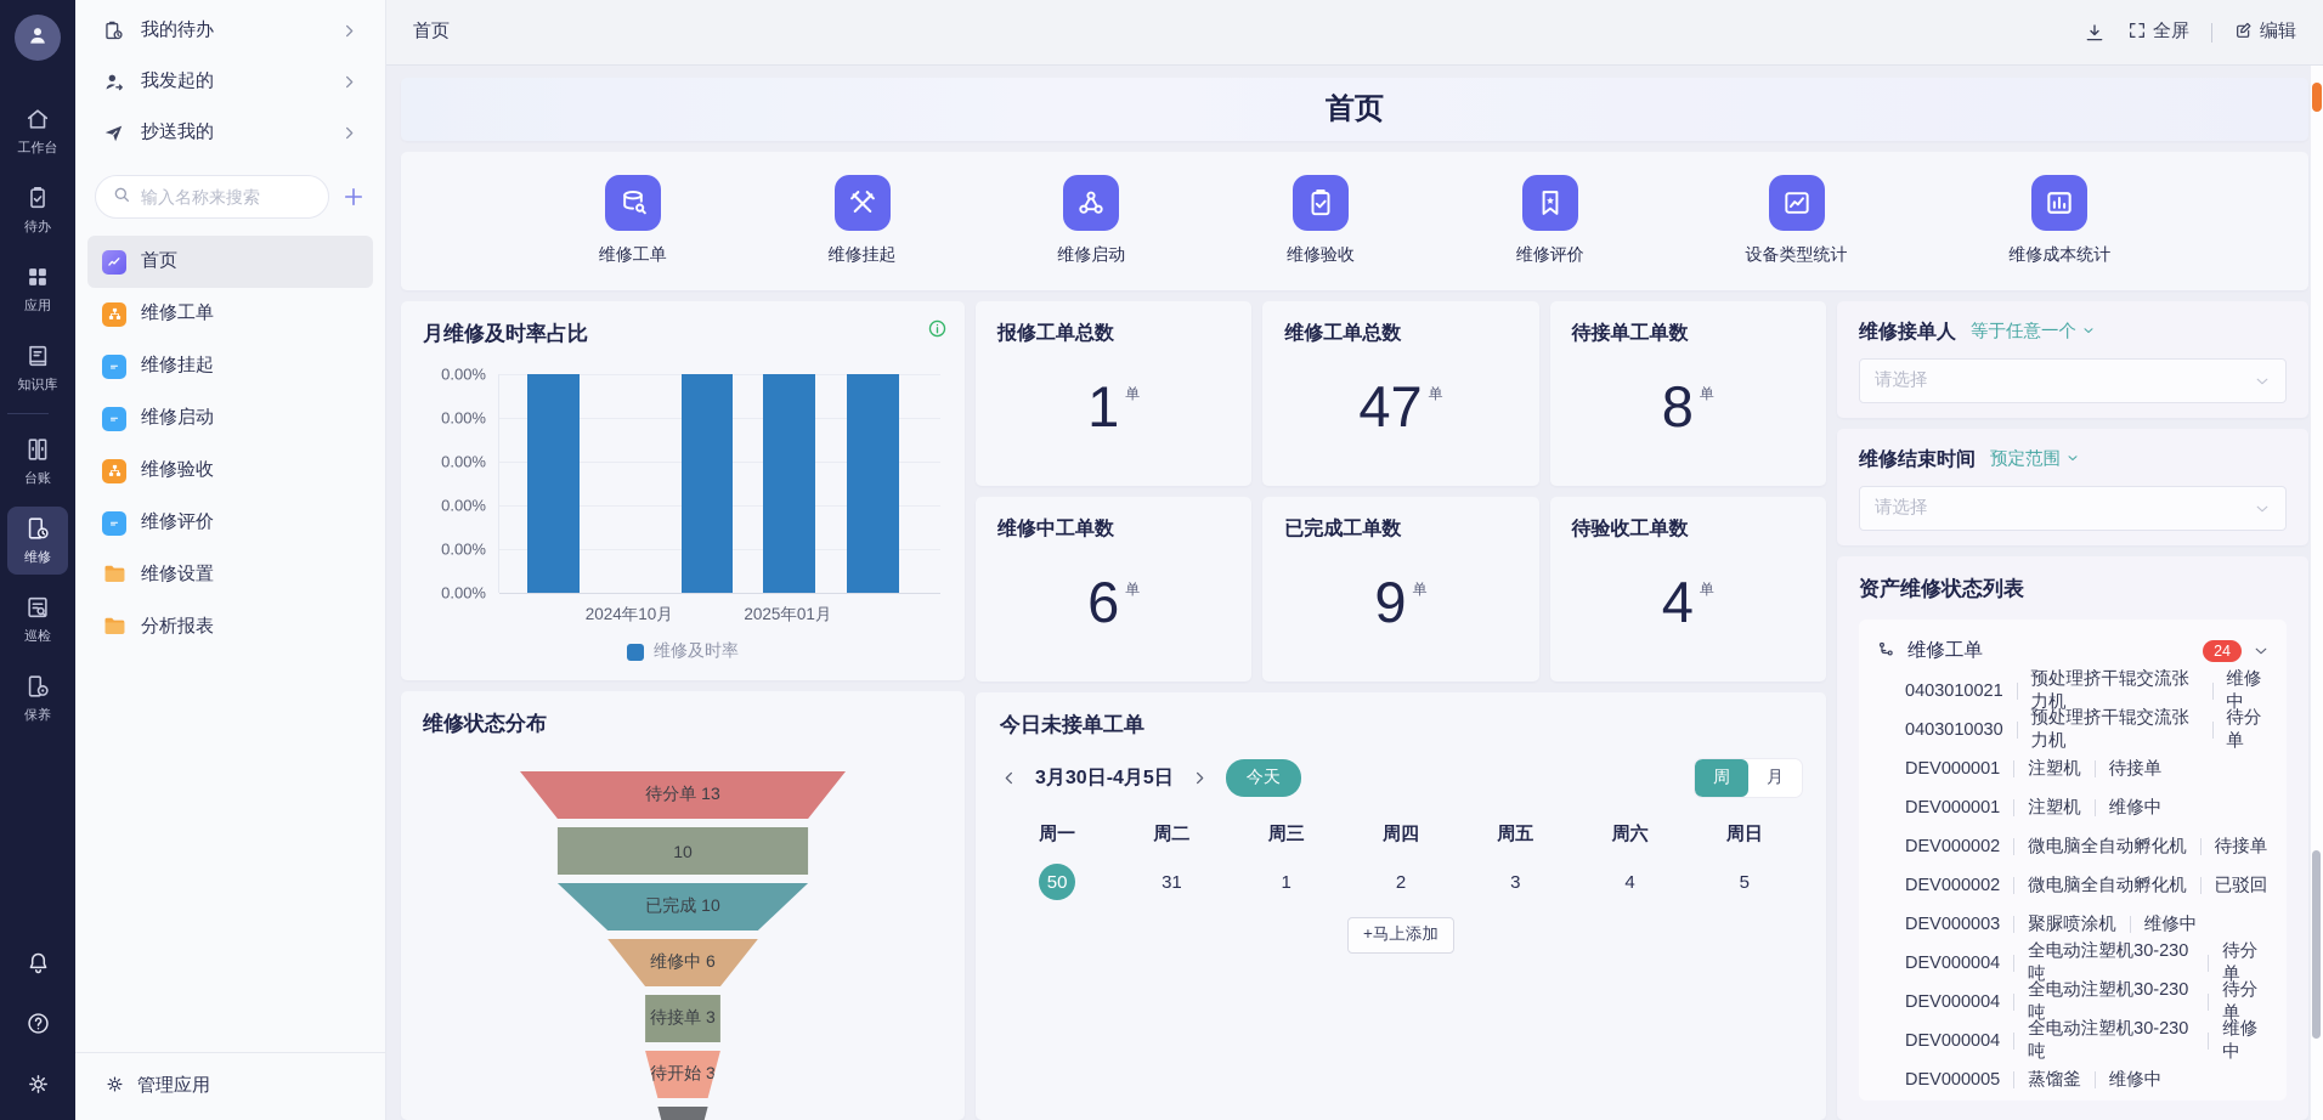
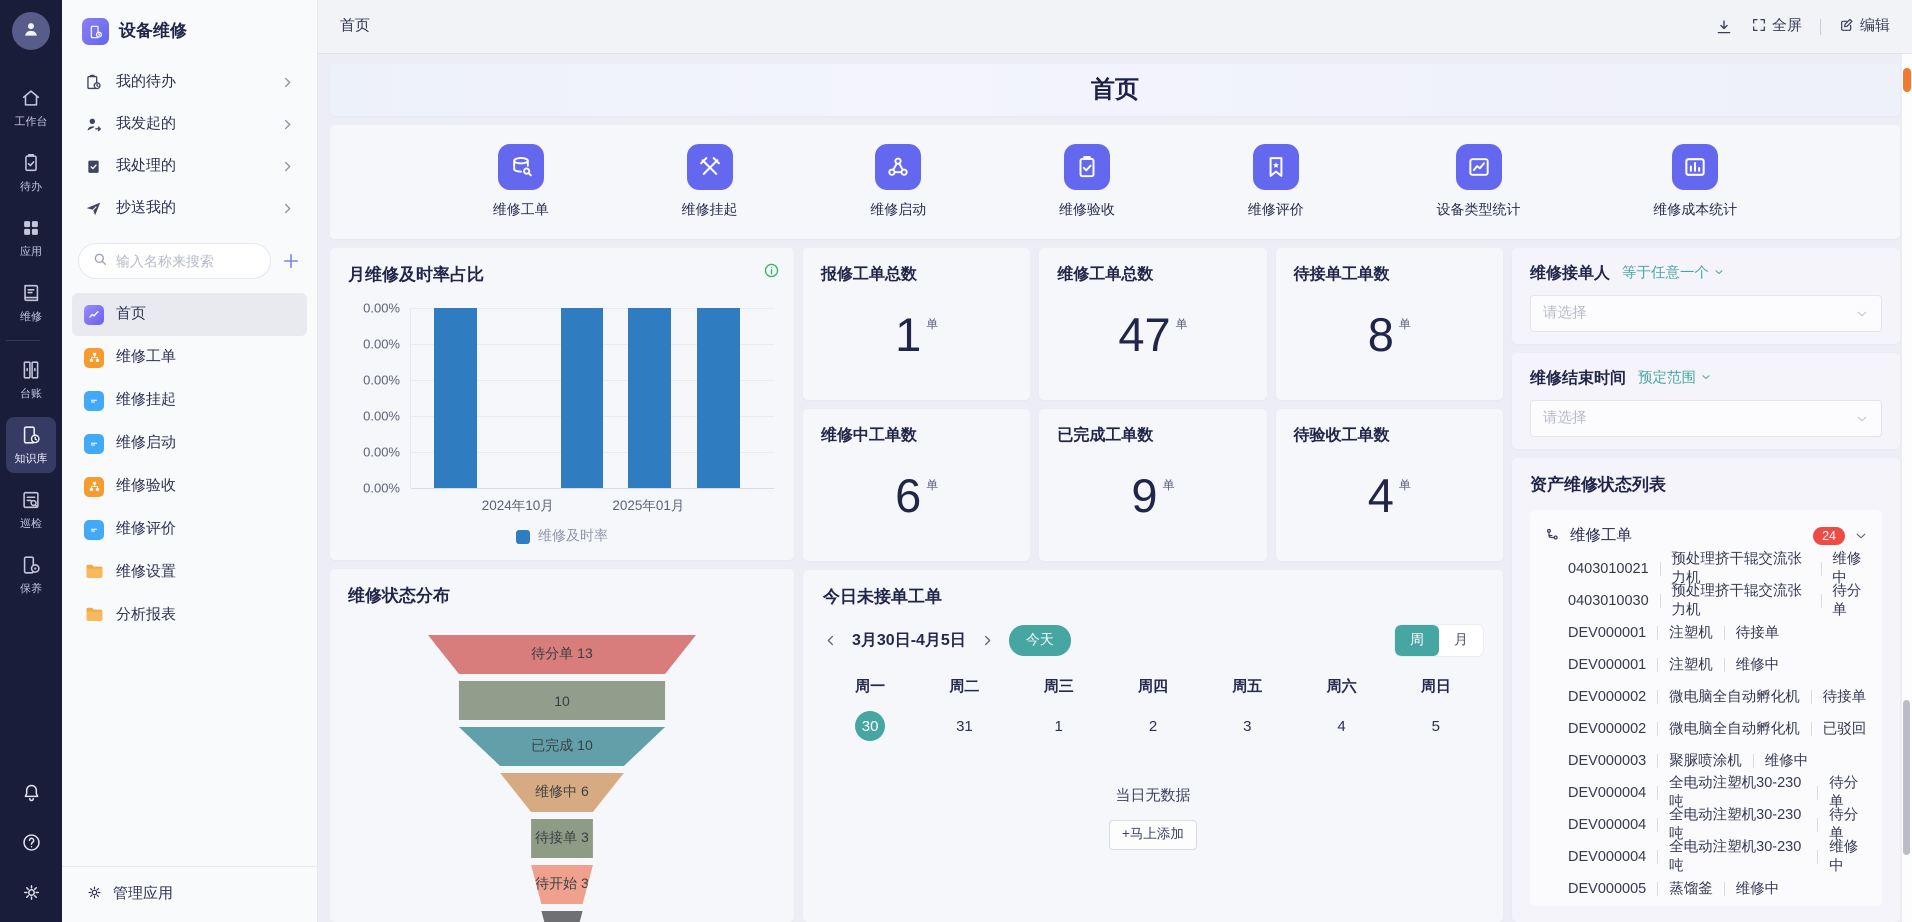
  工作台
  待办
  应用
- 知识库
+ 维修
  台账
- 维修
+ 知识库
  巡检
  保养
+ 设备维修
  我的待办
  我发起的
+ 我处理的
  抄送我的
  输入名称来搜索
  首页
  维修工单
  维修挂起
  维修启动
  维修验收
  维修评价
  维修设置
  分析报表
  管理应用
  首页
  全屏
  编辑
  首页
  维修工单
  维修挂起
  维修启动
  维修验收
  维修评价
  设备类型统计
  维修成本统计
  月维修及时率占比
  0.00%
  0.00%
  0.00%
  0.00%
  0.00%
  0.00%
  2024年10月
  2025年01月
  维修及时率
  维修状态分布
  待分单 13
  10
  已完成 10
  维修中 6
  待接单 3
  待开始 3
  报修工单总数
  1
  单
  维修工单总数
  47
  单
  待接单工单数
  8
  单
  维修中工单数
  6
  单
  已完成工单数
  9
  单
  待验收工单数
  4
  单
  今日未接单工单
  3月30日-4月5日
  今天
  周
  月
  周一
  周二
  周三
  周四
  周五
  周六
  周日
- 50
+ 30
  31
  1
  2
  3
  4
  5
+ 当日无数据
  +马上添加
  维修接单人
  等于任意一个
  请选择
  维修结束时间
  预定范围
  请选择
  资产维修状态列表
  维修工单
  24
  0403010021
  预处理挤干辊交流张力机
  维修中
  0403010030
  预处理挤干辊交流张力机
  待分单
  DEV000001
  注塑机
  待接单
  DEV000001
  注塑机
  维修中
  DEV000002
  微电脑全自动孵化机
  待接单
  DEV000002
  微电脑全自动孵化机
  已驳回
  DEV000003
  聚脲喷涂机
  维修中
  DEV000004
  全电动注塑机30-230吨
  待分单
  DEV000004
  全电动注塑机30-230吨
  待分单
  DEV000004
  全电动注塑机30-230吨
  维修中
  DEV000005
  蒸馏釜
  维修中
